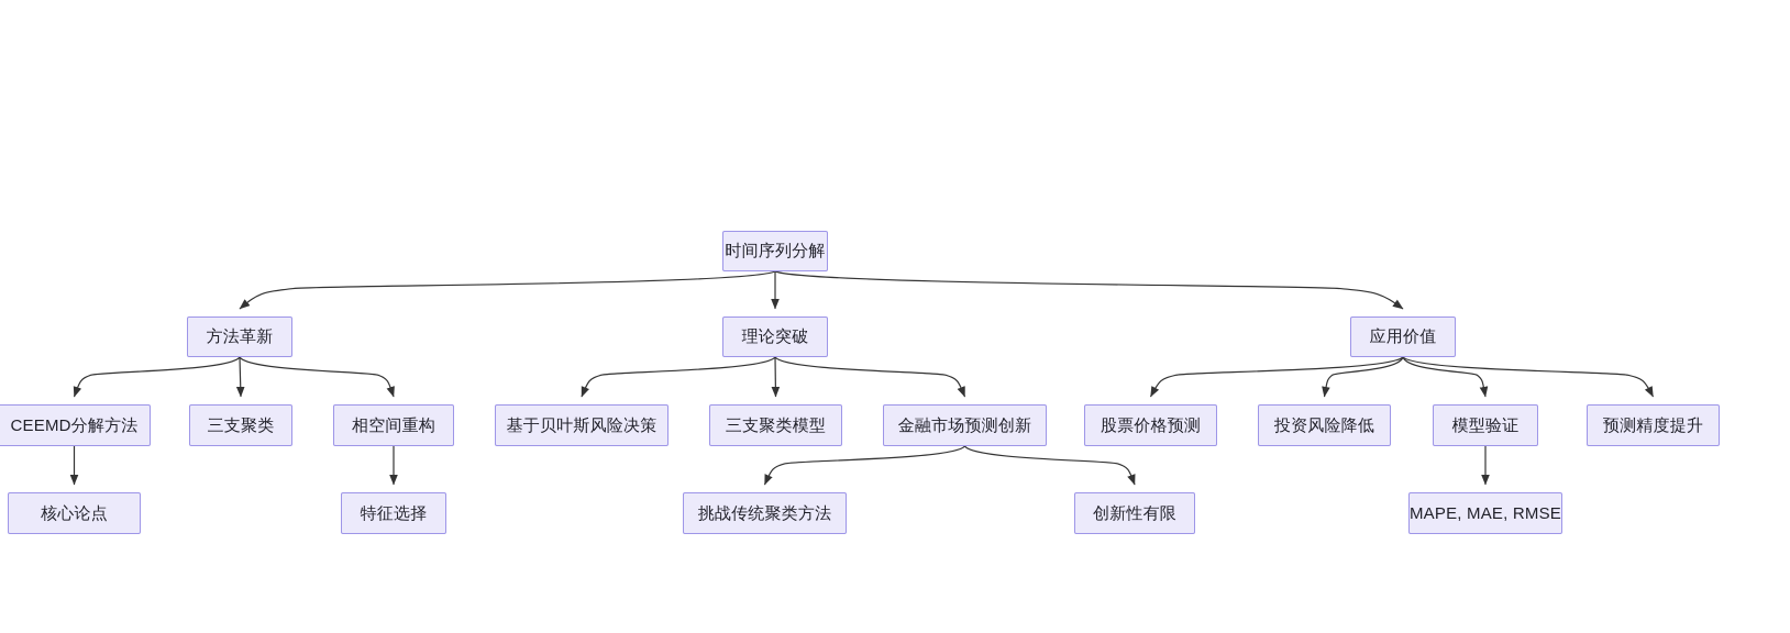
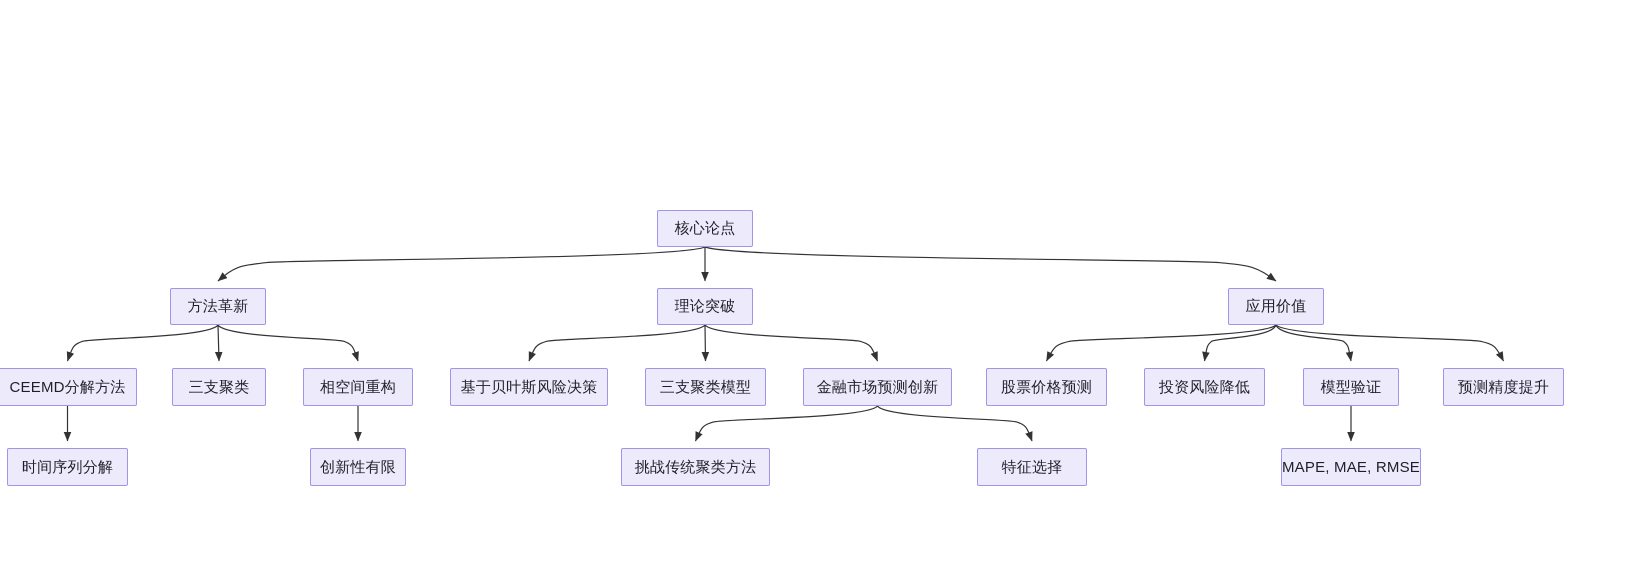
- 时间序列分解
+ 核心论点
  方法革新
  理论突破
  应用价值
  CEEMD分解方法
  三支聚类
  相空间重构
  基于贝叶斯风险决策
  三支聚类模型
  金融市场预测创新
  股票价格预测
  投资风险降低
  模型验证
  预测精度提升
- 核心论点
+ 时间序列分解
- 特征选择
+ 创新性有限
  挑战传统聚类方法
- 创新性有限
+ 特征选择
  MAPE, MAE, RMSE
